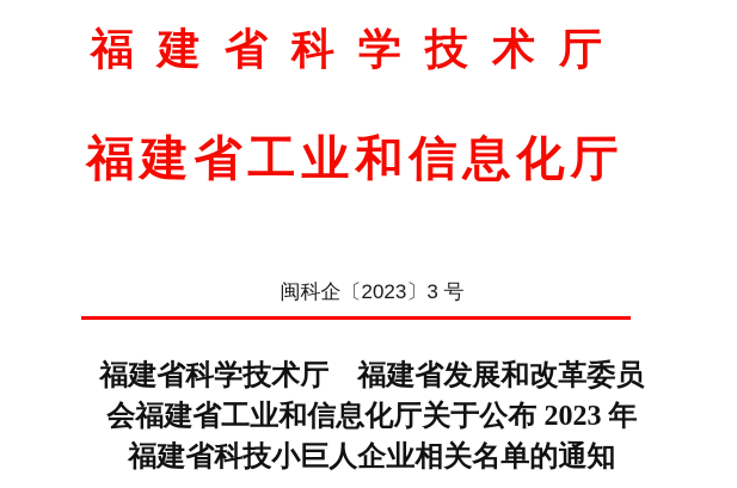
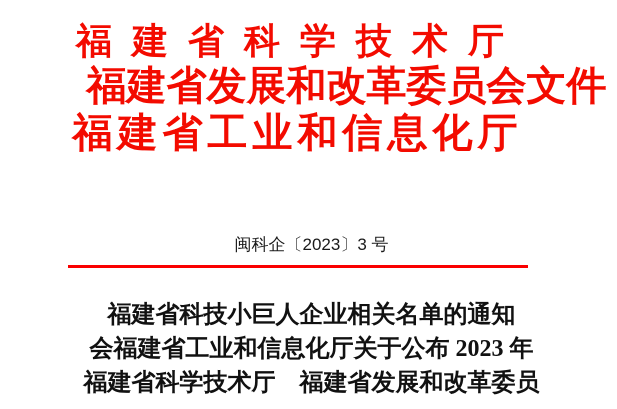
  福建省科学技术厅
+ 福建省发展和改革委员会文件
  福建省工业和信息化厅
  闽科企〔2023〕3 号
- 福建省科学技术厅 福建省发展和改革委员
+ 福建省科技小巨人企业相关名单的通知
  会福建省工业和信息化厅关于公布 2023 年
- 福建省科技小巨人企业相关名单的通知
+ 福建省科学技术厅 福建省发展和改革委员
